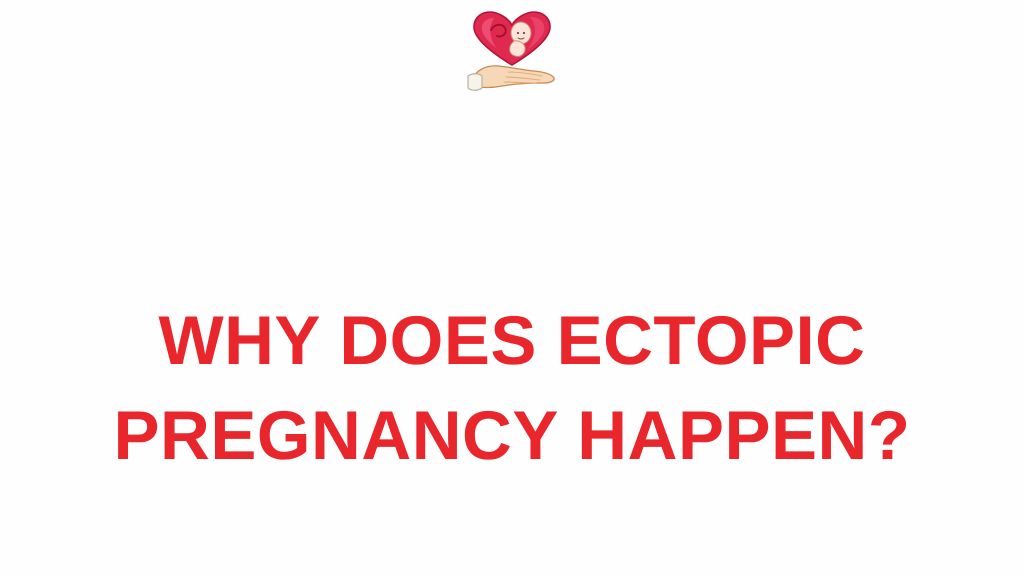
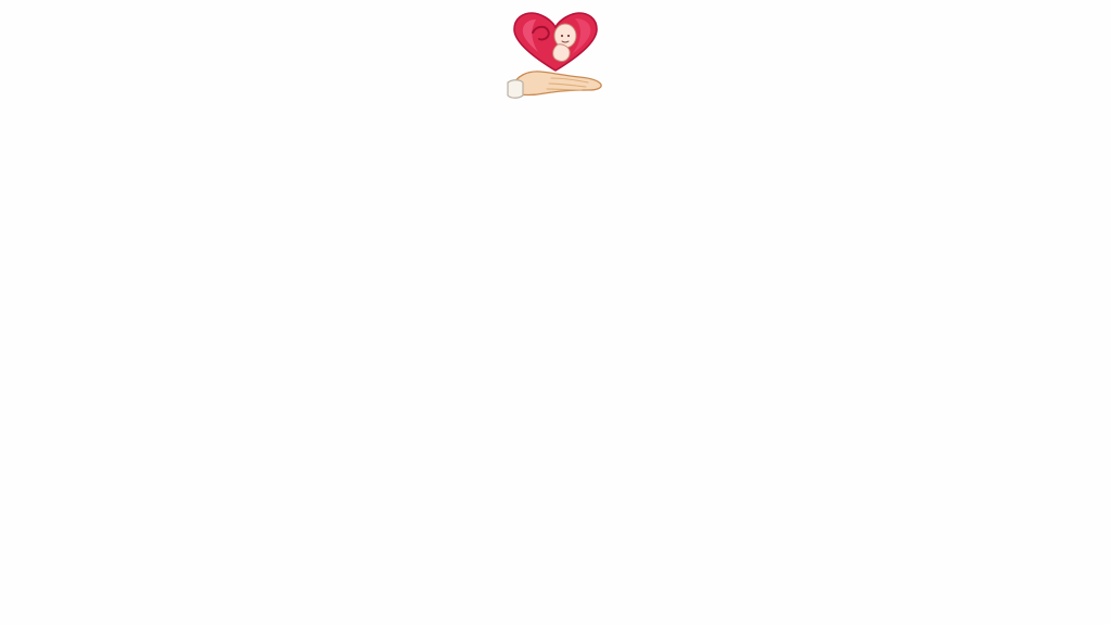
- WHY DOES ECTOPIC
- PREGNANCY HAPPEN?
